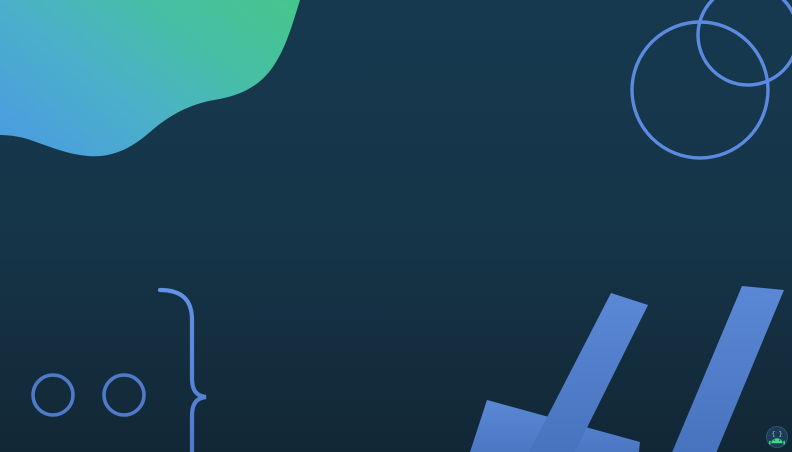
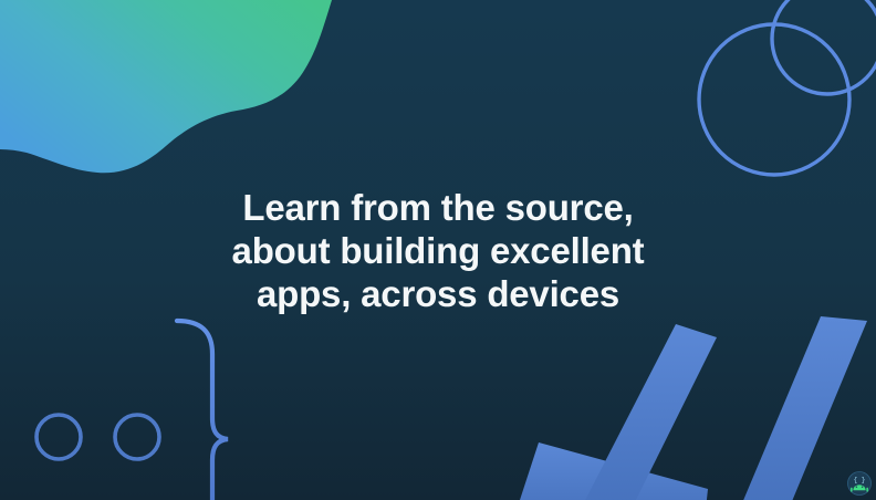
+ Learn from the source,
+ about building excellent
+ apps, across devices
